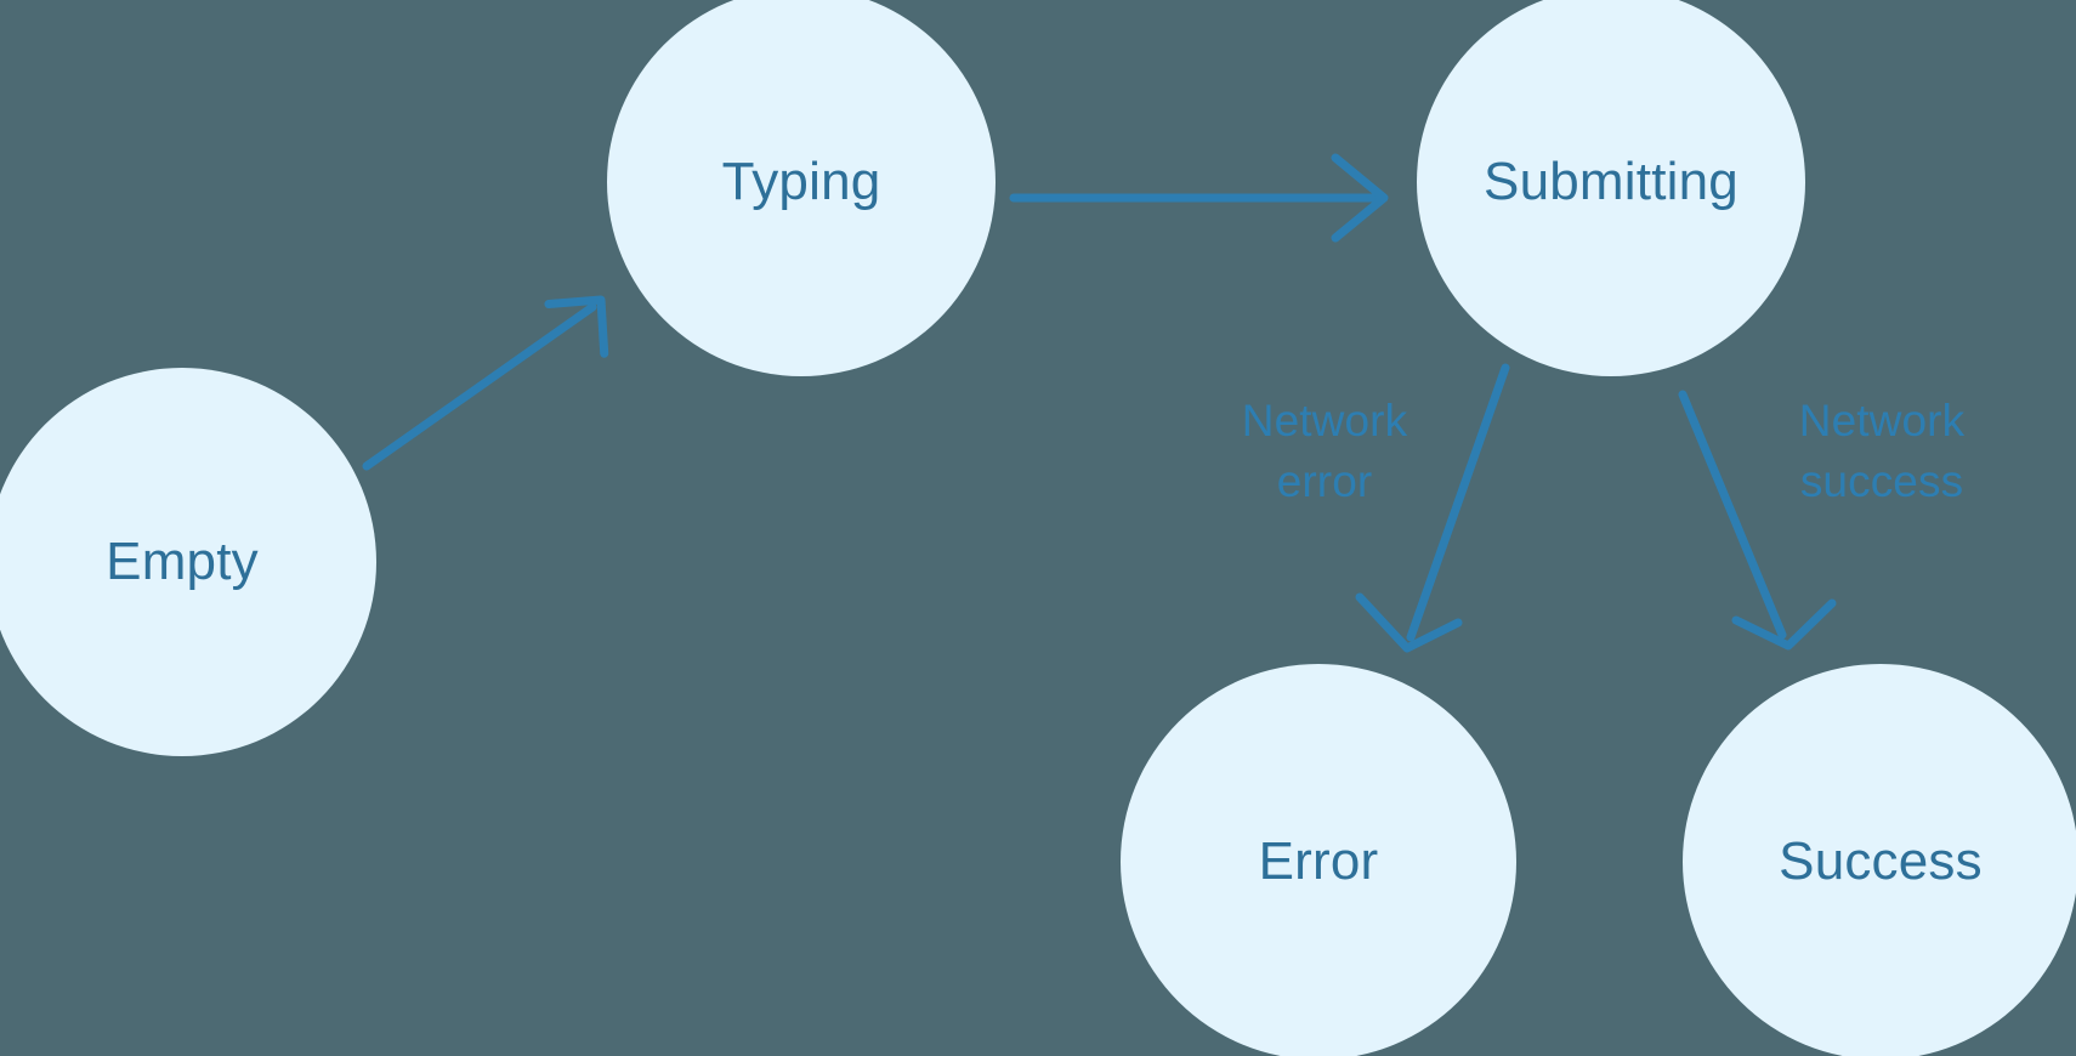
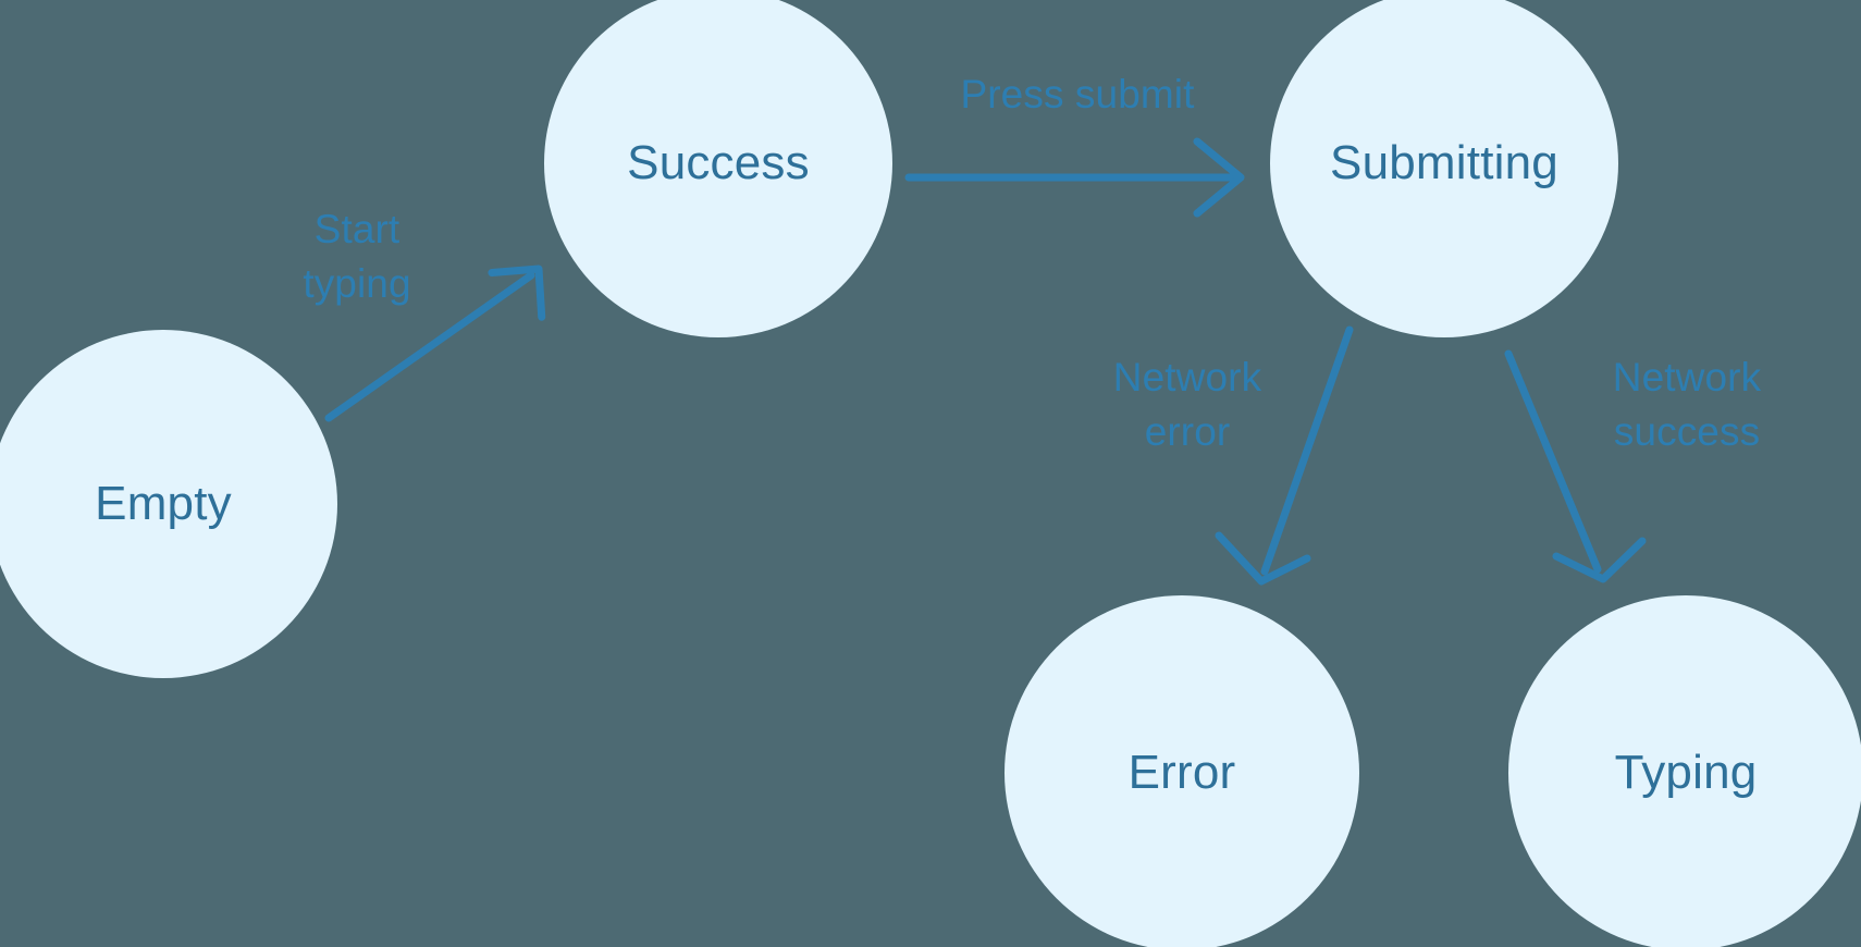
  Empty
- Typing
+ Success
  Submitting
  Error
- Success
+ Typing
+ Start
+ typing
+ Press submit
  Network
  error
  Network
  success
